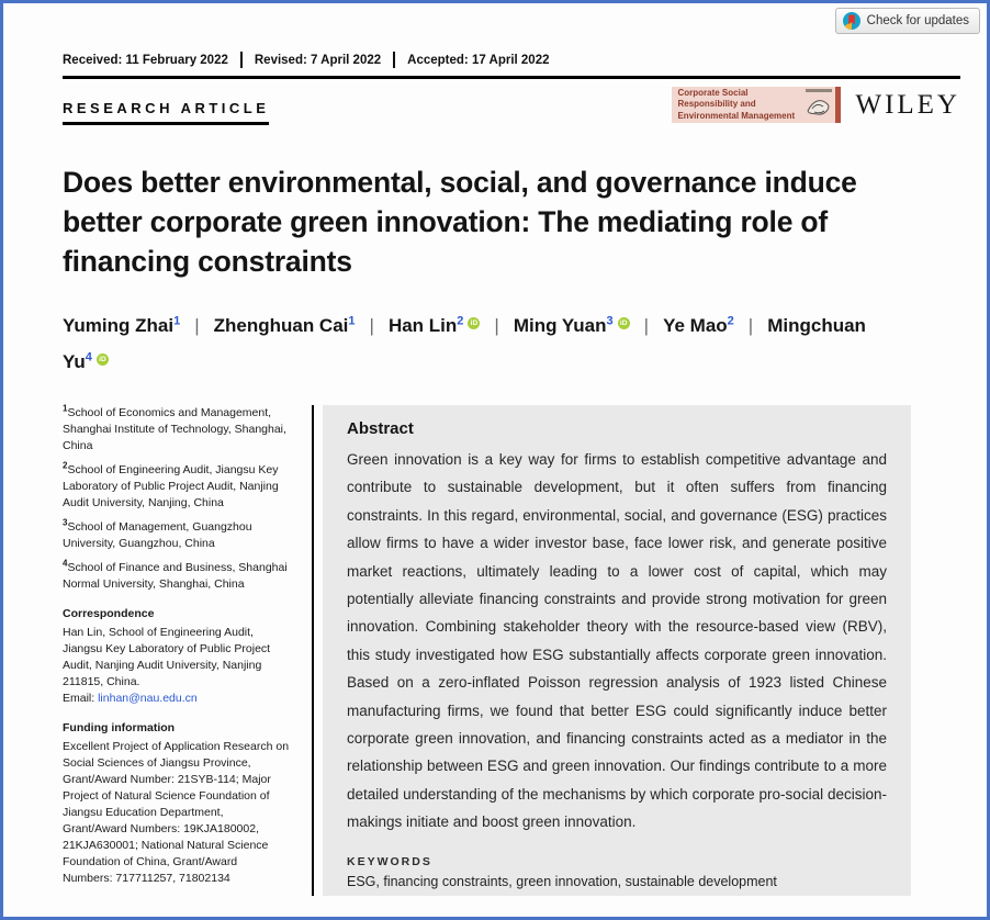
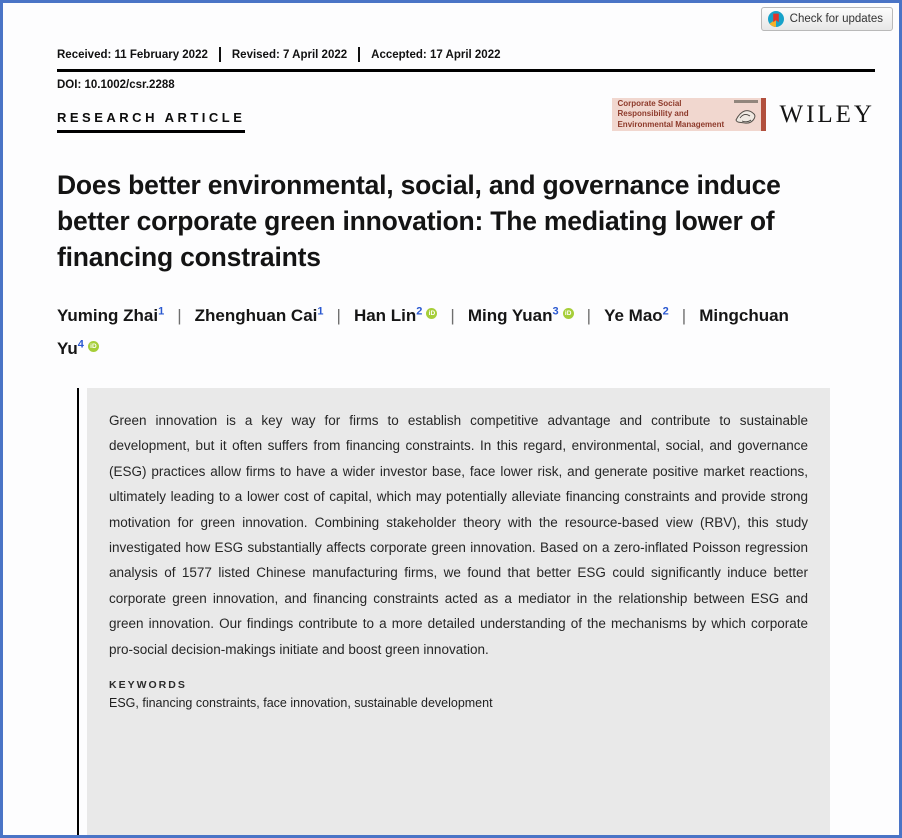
  Check for updates
  Received: 11 February 2022
  Revised: 7 April 2022
  Accepted: 17 April 2022
+ DOI: 10.1002/csr.2288
  RESEARCH ARTICLE
  Corporate Social Responsibility and
  Environmental Management
  WILEY
- Does better environmental, social, and governance induce better corporate green innovation: The mediating role of financing constraints
+ Does better environmental, social, and governance induce better corporate green innovation: The mediating lower of financing constraints
  Yuming Zhai1 | Zhenghuan Cai1 | Han Lin2 | Ming Yuan3 | Ye Mao2 | Mingchuan Yu4
- 1School of Economics and Management, Shanghai Institute of Technology, Shanghai, China
- 2School of Engineering Audit, Jiangsu Key Laboratory of Public Project Audit, Nanjing Audit University, Nanjing, China
- 3School of Management, Guangzhou University, Guangzhou, China
- 4School of Finance and Business, Shanghai Normal University, Shanghai, China
- Correspondence
- Han Lin, School of Engineering Audit, Jiangsu Key Laboratory of Public Project Audit, Nanjing Audit University, Nanjing 211815, China.
- Email: linhan@nau.edu.cn
- Funding information
- Excellent Project of Application Research on Social Sciences of Jiangsu Province, Grant/Award Number: 21SYB-114; Major Project of Natural Science Foundation of Jiangsu Education Department, Grant/Award Numbers: 19KJA180002, 21KJA630001; National Natural Science Foundation of China, Grant/Award Numbers: 717711257, 71802134
- Abstract
- Green innovation is a key way for firms to establish competitive advantage and contribute to sustainable development, but it often suffers from financing constraints. In this regard, environmental, social, and governance (ESG) practices allow firms to have a wider investor base, face lower risk, and generate positive market reactions, ultimately leading to a lower cost of capital, which may potentially alleviate financing constraints and provide strong motivation for green innovation. Combining stakeholder theory with the resource-based view (RBV), this study investigated how ESG substantially affects corporate green innovation. Based on a zero-inflated Poisson regression analysis of 1923 listed Chinese manufacturing firms, we found that better ESG could significantly induce better corporate green innovation, and financing constraints acted as a mediator in the relationship between ESG and green innovation. Our findings contribute to a more detailed understanding of the mechanisms by which corporate pro-social decision-makings initiate and boost green innovation.
+ Green innovation is a key way for firms to establish competitive advantage and contribute to sustainable development, but it often suffers from financing constraints. In this regard, environmental, social, and governance (ESG) practices allow firms to have a wider investor base, face lower risk, and generate positive market reactions, ultimately leading to a lower cost of capital, which may potentially alleviate financing constraints and provide strong motivation for green innovation. Combining stakeholder theory with the resource-based view (RBV), this study investigated how ESG substantially affects corporate green innovation. Based on a zero-inflated Poisson regression analysis of 1577 listed Chinese manufacturing firms, we found that better ESG could significantly induce better corporate green innovation, and financing constraints acted as a mediator in the relationship between ESG and green innovation. Our findings contribute to a more detailed understanding of the mechanisms by which corporate pro-social decision-makings initiate and boost green innovation.
  KEYWORDS
- ESG, financing constraints, green innovation, sustainable development
+ ESG, financing constraints, face innovation, sustainable development
